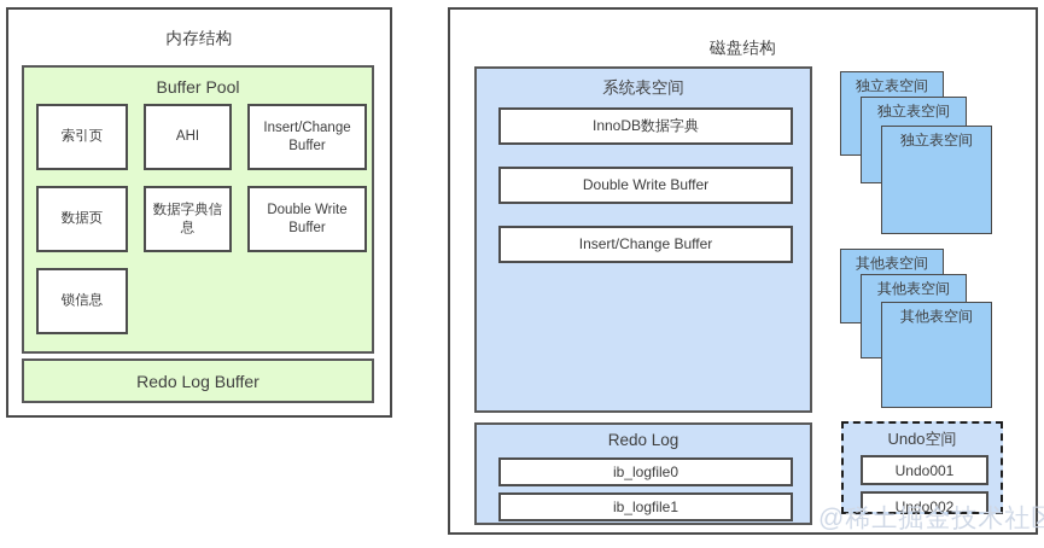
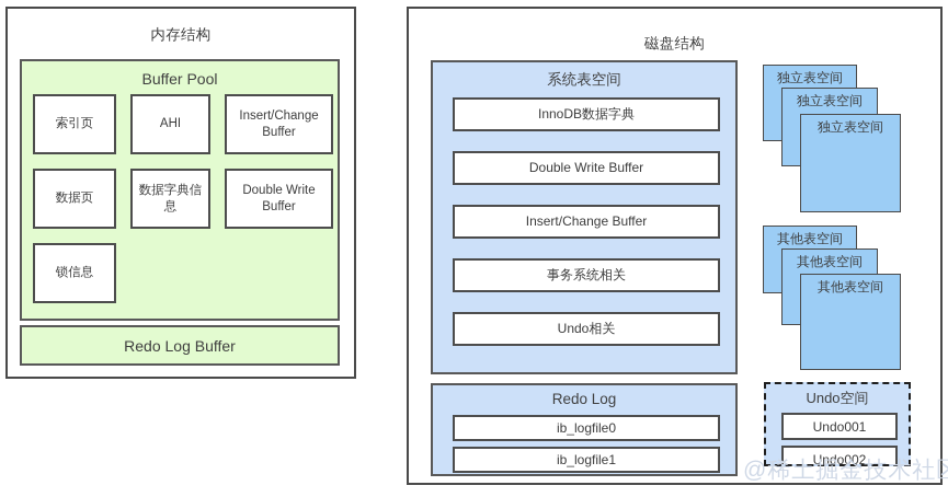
  内存结构
  Buffer Pool
  索引页
  AHI
  Insert/Change Buffer
  数据页
  数据字典信息
  Double Write Buffer
  锁信息
  Redo Log Buffer
  磁盘结构
  系统表空间
  InnoDB数据字典
  Double Write Buffer
  Insert/Change Buffer
+ 事务系统相关
+ Undo相关
  Redo Log
  ib_logfile0
  ib_logfile1
  独立表空间
  独立表空间
  独立表空间
  其他表空间
  其他表空间
  其他表空间
  Undo空间
  Undo001
  Undo002
  @稀土掘金技术社
